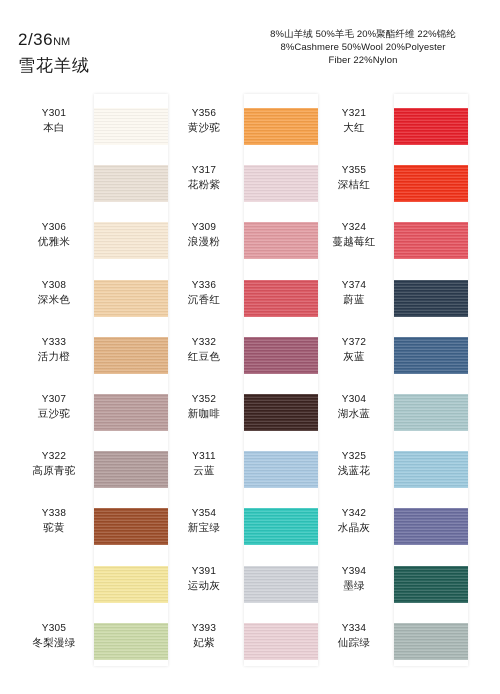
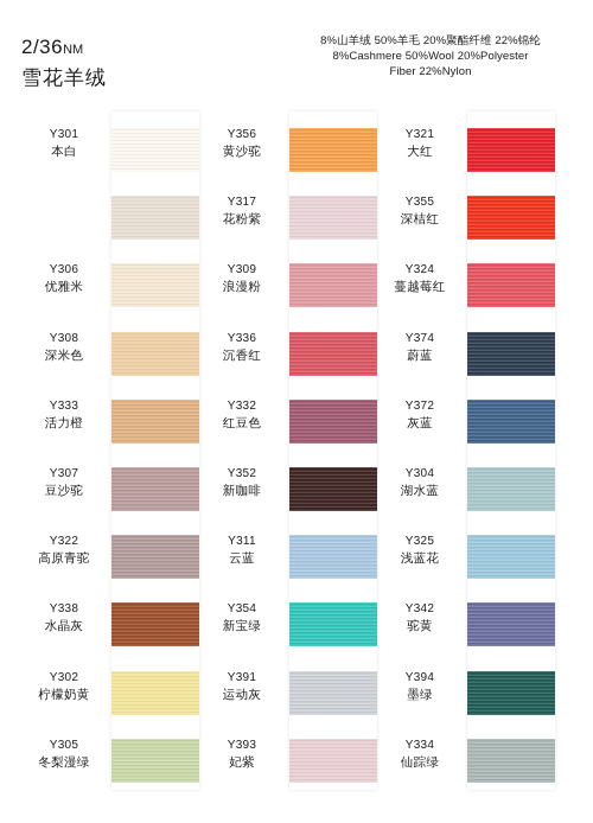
  2/36NM
  雪花羊绒
  8%山羊绒 50%羊毛 20%聚酯纤维 22%锦纶
  8%Cashmere 50%Wool 20%Polyester
  Fiber 22%Nylon
  Y301
  本白
  Y306
  优雅米
  Y308
  深米色
  Y333
  活力橙
  Y307
  豆沙驼
  Y322
  高原青驼
  Y338
- 驼黄
+ 水晶灰
+ Y302
+ 柠檬奶黄
  Y305
  冬梨漫绿
  Y356
  黄沙驼
  Y317
  花粉紫
  Y309
  浪漫粉
  Y336
  沉香红
  Y332
  红豆色
  Y352
  新咖啡
  Y311
  云蓝
  Y354
  新宝绿
  Y391
  运动灰
  Y393
  妃紫
  Y321
  大红
  Y355
  深桔红
  Y324
  蔓越莓红
  Y374
  蔚蓝
  Y372
  灰蓝
  Y304
  湖水蓝
  Y325
  浅蓝花
  Y342
- 水晶灰
+ 驼黄
  Y394
  墨绿
  Y334
  仙踪绿
